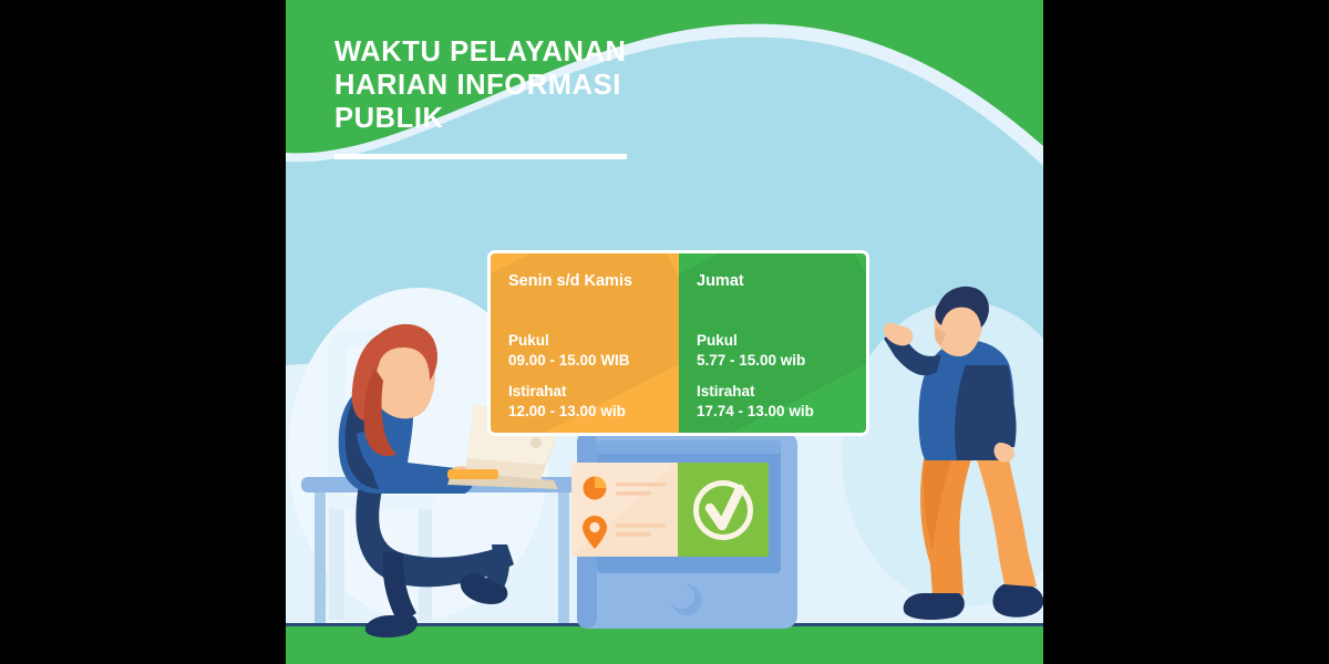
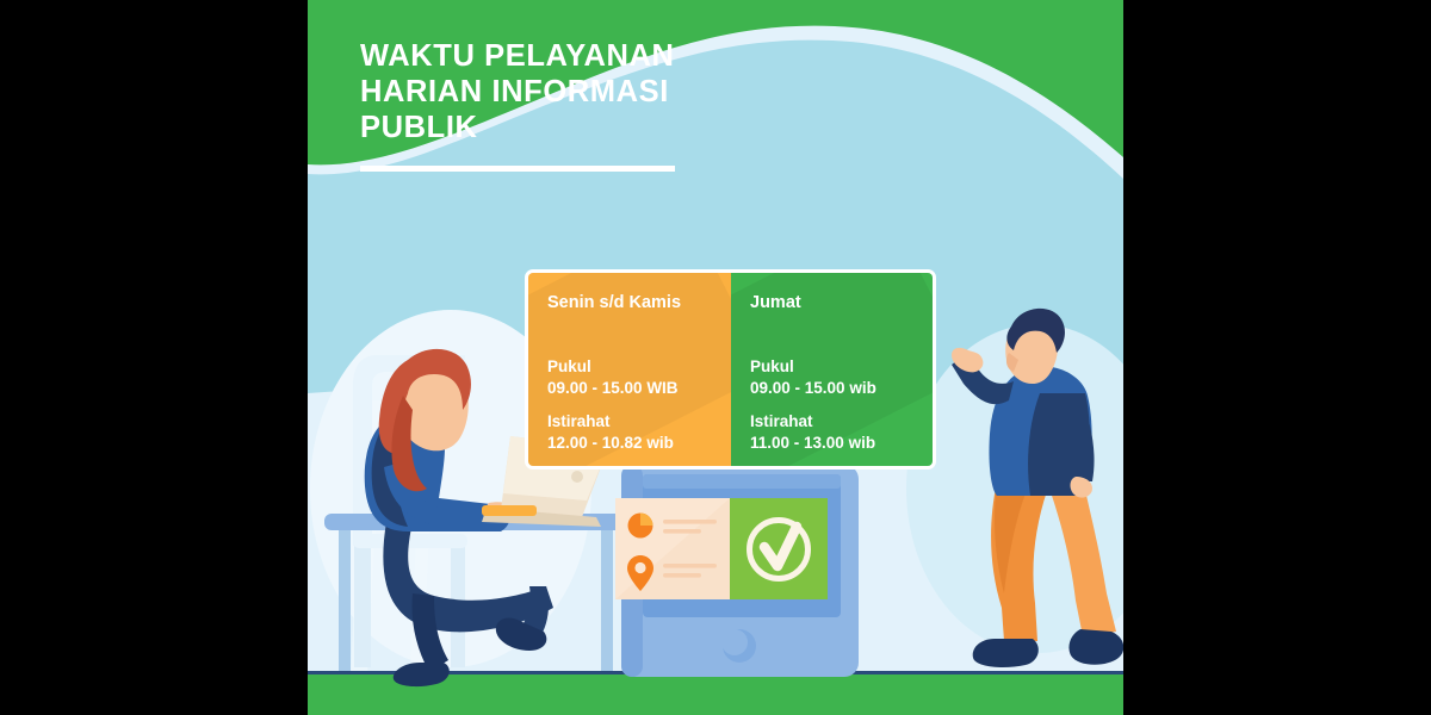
  WAKTU PELAYANAN
  HARIAN INFORMASI
  PUBLIK
  Senin s/d Kamis
  Pukul
  09.00 - 15.00 WIB
  Istirahat
- 12.00 - 13.00 wib
+ 12.00 - 10.82 wib
  Jumat
  Pukul
- 5.77 - 15.00 wib
+ 09.00 - 15.00 wib
  Istirahat
- 17.74 - 13.00 wib
+ 11.00 - 13.00 wib
